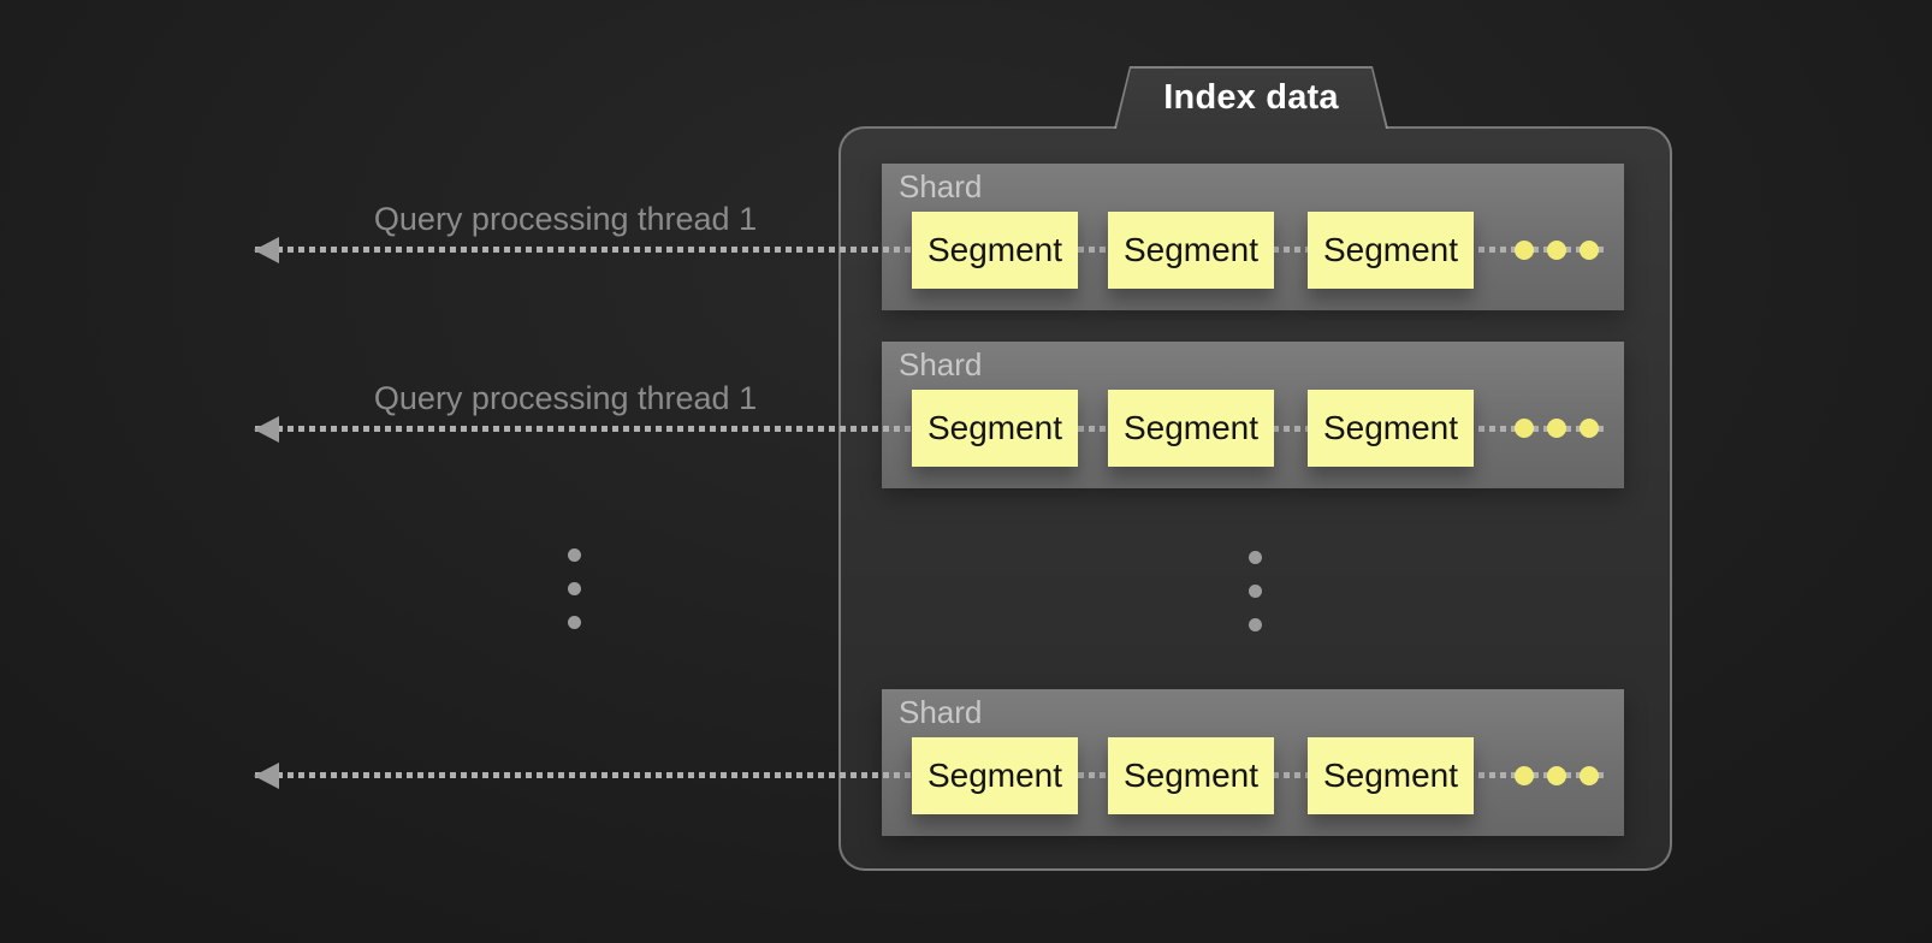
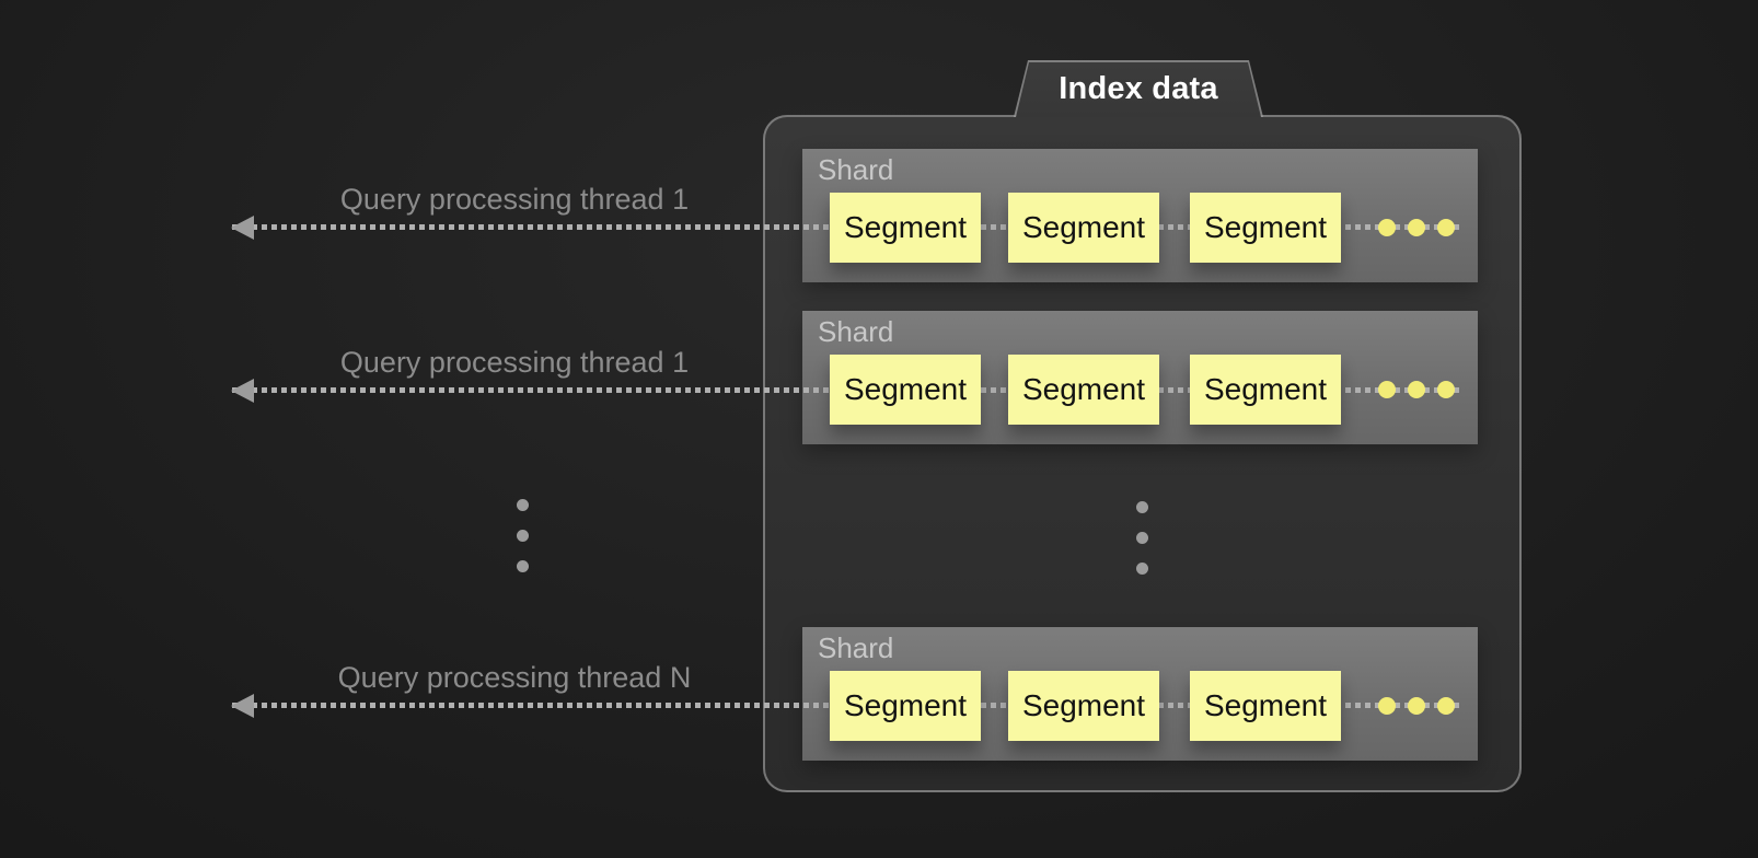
  Index data
  Shard
  Segment
  Segment
  Segment
  Shard
  Segment
  Segment
  Segment
  Shard
  Segment
  Segment
  Segment
  Query processing thread 1
  Query processing thread 1
+ Query processing thread N
